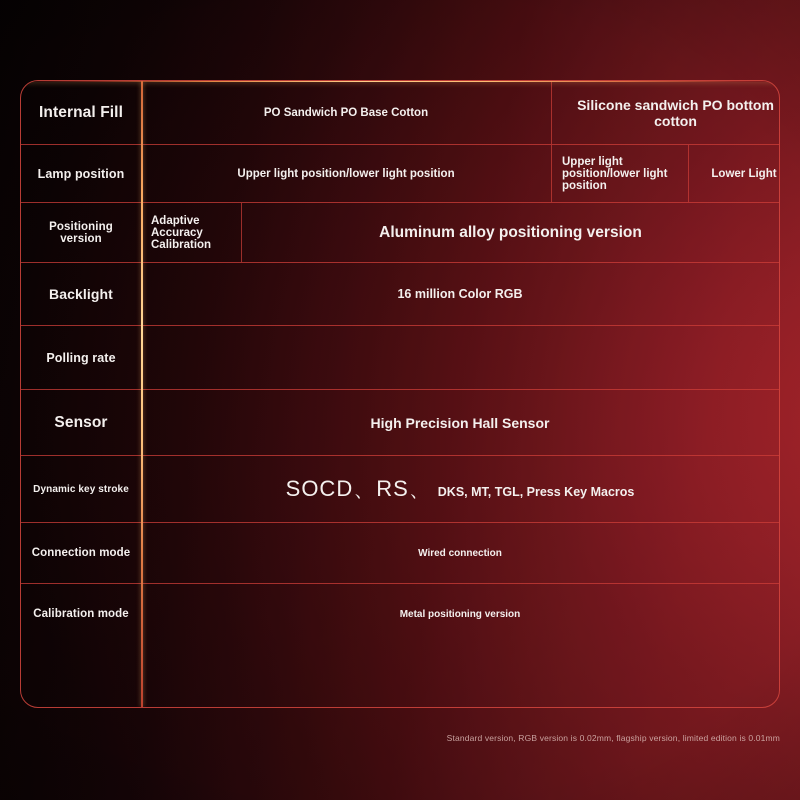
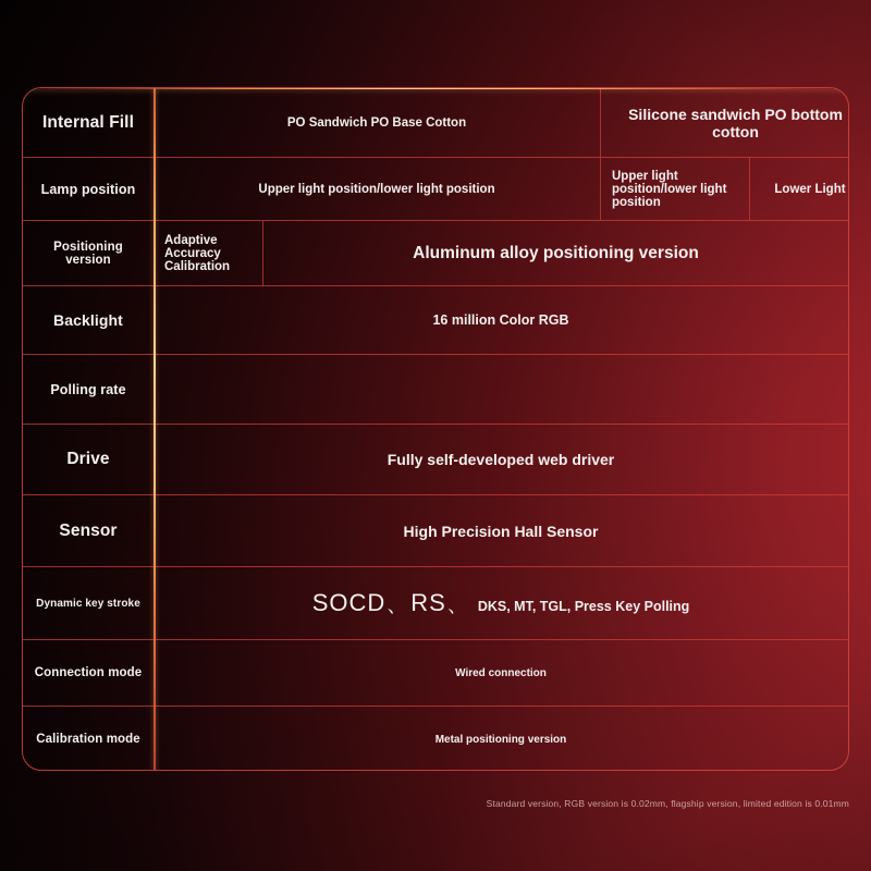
  Internal Fill
  PO Sandwich PO Base Cotton
  Silicone sandwich PO bottom cotton
  Lamp position
  Upper light position/lower light position
  Upper light position/lower light position
  Lower Light
  Positioning version
  Adaptive Accuracy Calibration
  Aluminum alloy positioning version
  Backlight
  16 million Color RGB
  Polling rate
+ Drive
+ Fully self-developed web driver
  Sensor
  High Precision Hall Sensor
  Dynamic key stroke
  SOCD、RS、
- DKS, MT, TGL, Press Key Macros
+ DKS, MT, TGL, Press Key Polling
  Connection mode
  Wired connection
  Calibration mode
  Metal positioning version
  Standard version, RGB version is 0.02mm, flagship version, limited edition is 0.01mm
